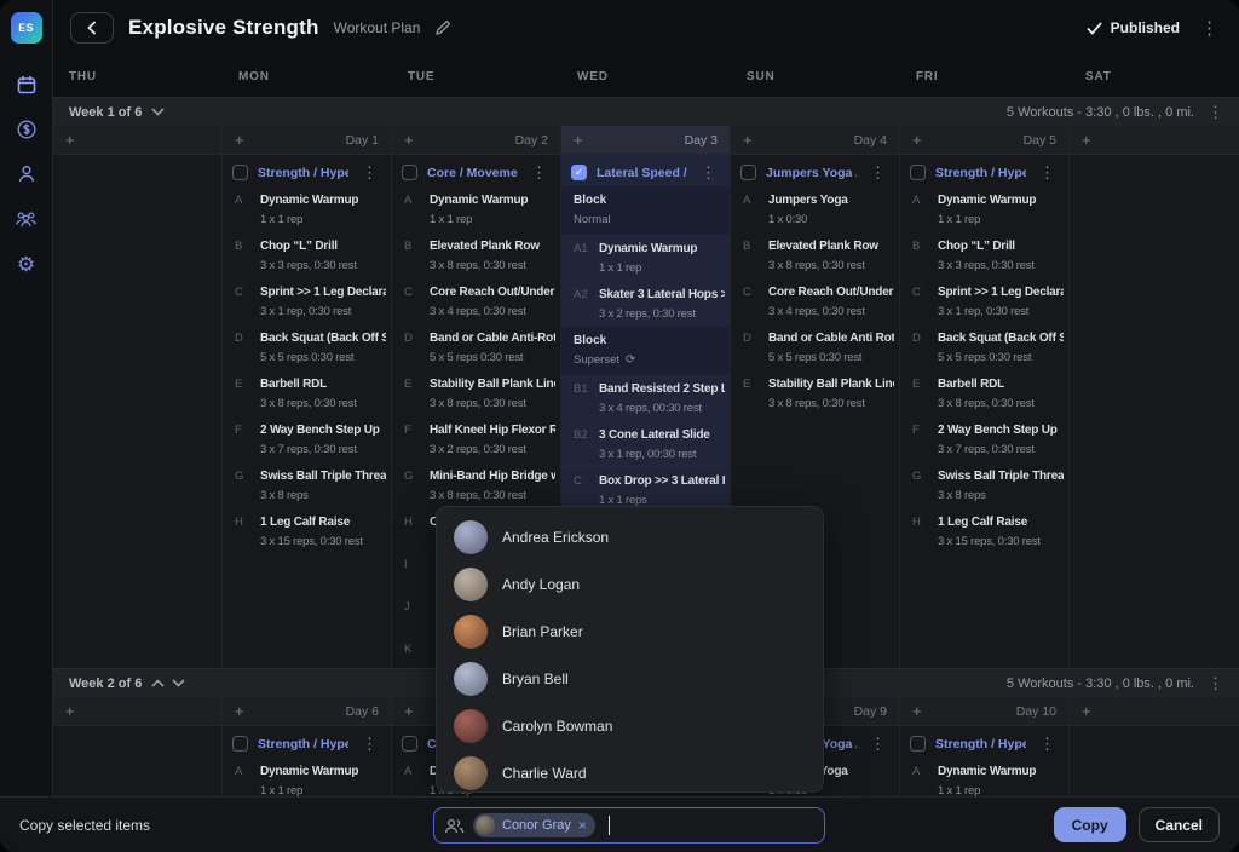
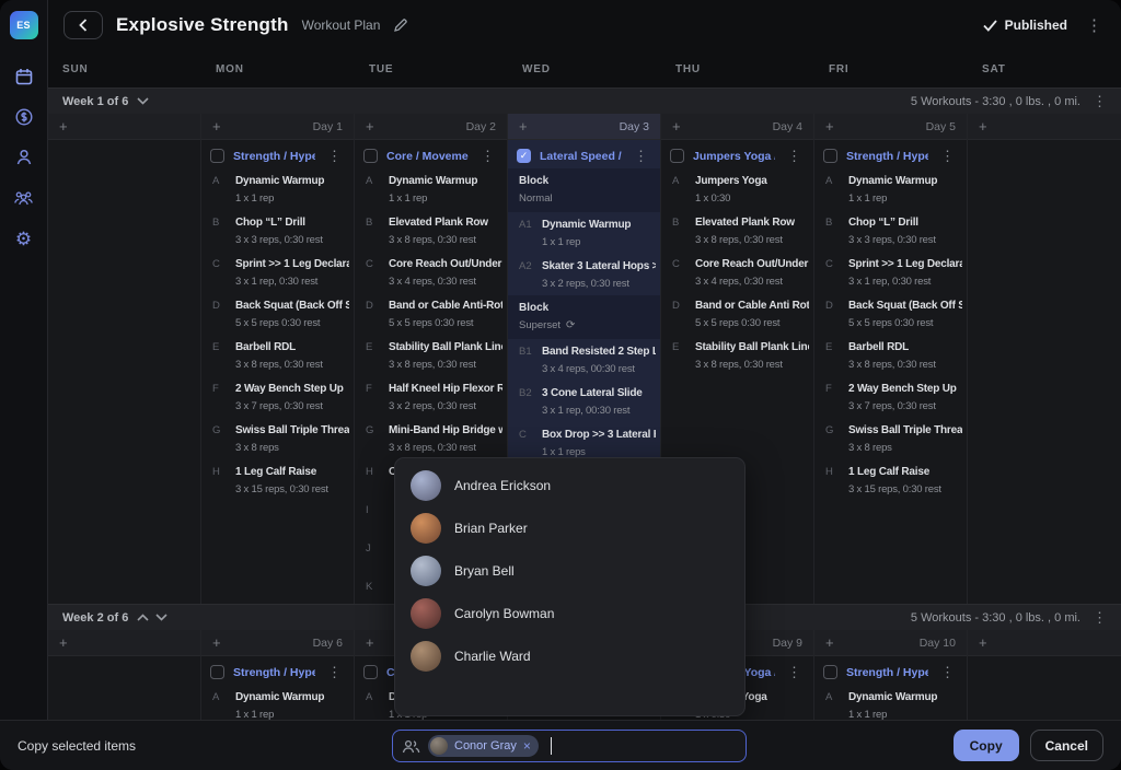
  ES
  ⚙︎
  Explosive Strength
  Workout Plan
  Published
  ⋮
- THU
+ SUN
  MON
  TUE
  WED
- SUN
+ THU
  FRI
  SAT
  Week 1 of 6
  5 Workouts - 3:30 , 0 lbs. , 0 mi.
  ⋮
  +
  +
  Day 1
  ⋮
  A
  Dynamic Warmup
  1 x 1 rep
  B
  Chop “L” Drill
  3 x 3 reps, 0:30 rest
  C
  Sprint >> 1 Leg Declara
  3 x 1 rep, 0:30 rest
  D
  Back Squat (Back Off S
  5 x 5 reps 0:30 rest
  E
  Barbell RDL
  3 x 8 reps, 0:30 rest
  F
  2 Way Bench Step Up
  3 x 7 reps, 0:30 rest
  G
  Swiss Ball Triple Threa
  3 x 8 reps
  H
  1 Leg Calf Raise
  3 x 15 reps, 0:30 rest
  +
  Day 2
  ⋮
  A
  Dynamic Warmup
  1 x 1 rep
  B
  Elevated Plank Row
  3 x 8 reps, 0:30 rest
  C
  Core Reach Out/Under
  3 x 4 reps, 0:30 rest
  D
  Band or Cable Anti-Rot
  5 x 5 reps 0:30 rest
  E
  Stability Ball Plank Lin
  3 x 8 reps, 0:30 rest
  F
  Half Kneel Hip Flexor R
  3 x 2 reps, 0:30 rest
  G
  Mini-Band Hip Bridge
  3 x 8 reps, 0:30 rest
  H
  I
  J
  K
  +
  Day 3
  ✓
  Lateral Speed /
  ⋮
  Block
  Normal
  A1
  Dynamic Warmup
  1 x 1 rep
  A2
  Skater 3 Lateral Hops >
  3 x 2 reps, 0:30 rest
  Block
  Superset
  ⟳
  B1
  Band Resisted 2 Step L
  3 x 4 reps, 00:30 rest
  B2
  3 Cone Lateral Slide
  3 x 1 rep, 00:30 rest
  C
  Box Drop >> 3 Lateral
  1 x 1 reps
  +
  Day 4
  ⋮
  A
  Jumpers Yoga
  1 x 0:30
  B
  Elevated Plank Row
  3 x 8 reps, 0:30 rest
  C
  Core Reach Out/Under
  3 x 4 reps, 0:30 rest
  D
  Band or Cable Anti Rot
  5 x 5 reps 0:30 rest
  E
  Stability Ball Plank Lin
  3 x 8 reps, 0:30 rest
  +
  Day 5
  ⋮
  A
  Dynamic Warmup
  1 x 1 rep
  B
  Chop “L” Drill
  3 x 3 reps, 0:30 rest
  C
  Sprint >> 1 Leg Declara
  3 x 1 rep, 0:30 rest
  D
  Back Squat (Back Off S
  5 x 5 reps 0:30 rest
  E
  Barbell RDL
  3 x 8 reps, 0:30 rest
  F
  2 Way Bench Step Up
  3 x 7 reps, 0:30 rest
  G
  Swiss Ball Triple Threa
  3 x 8 reps
  H
  1 Leg Calf Raise
  3 x 15 reps, 0:30 rest
  +
  Week 2 of 6
  5 Workouts - 3:30 , 0 lbs. , 0 mi.
  ⋮
  +
  +
  Day 6
  ⋮
  A
  Dynamic Warmup
  1 x 1 rep
  +
  A
  Day 9
  ⋮
  +
  Day 10
  ⋮
  A
  Dynamic Warmup
  1 x 1 rep
  +
  Andrea Erickson
- Andy Logan
  Brian Parker
  Bryan Bell
  Carolyn Bowman
  Charlie Ward
  Copy selected items
  Conor Gray
  ×
  Copy
  Cancel
